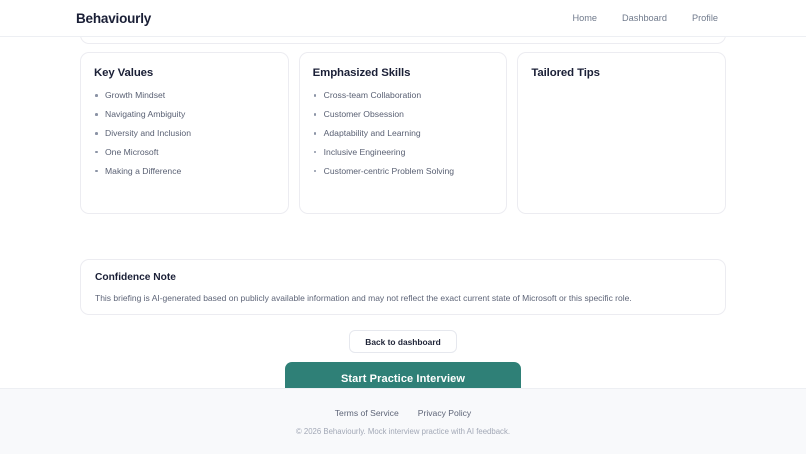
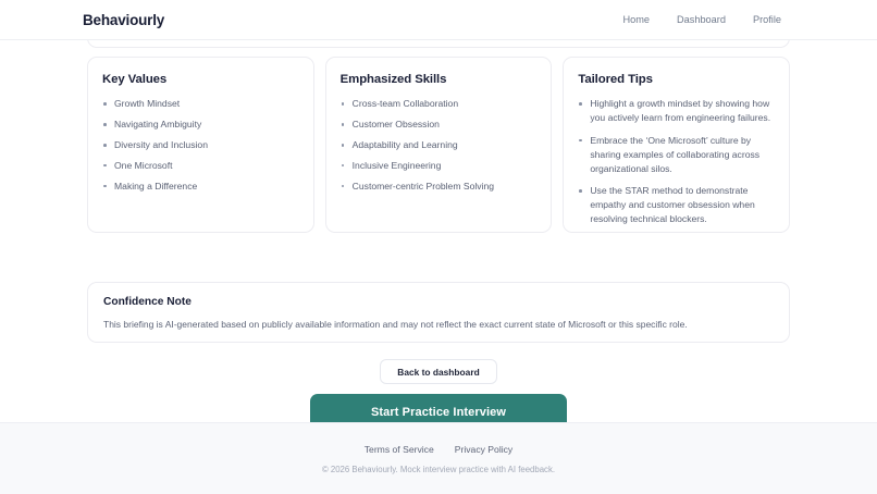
  Behaviourly
  Home
  Dashboard
  Profile
  Key Values
  Growth Mindset
  Navigating Ambiguity
  Diversity and Inclusion
  One Microsoft
  Making a Difference
  Emphasized Skills
  Cross-team Collaboration
  Customer Obsession
  Adaptability and Learning
  Inclusive Engineering
  Customer-centric Problem Solving
  Tailored Tips
+ Highlight a growth mindset by showing how you actively learn from engineering failures.
+ Embrace the ‘One Microsoft’ culture by sharing examples of collaborating across organizational silos.
+ Use the STAR method to demonstrate empathy and customer obsession when resolving technical blockers.
  Confidence Note
  This briefing is AI-generated based on publicly available information and may not reflect the exact current state of Microsoft or this specific role.
  Back to dashboard
  Start Practice Interview
  Terms of Service
  Privacy Policy
  © 2026 Behaviourly. Mock interview practice with AI feedback.
